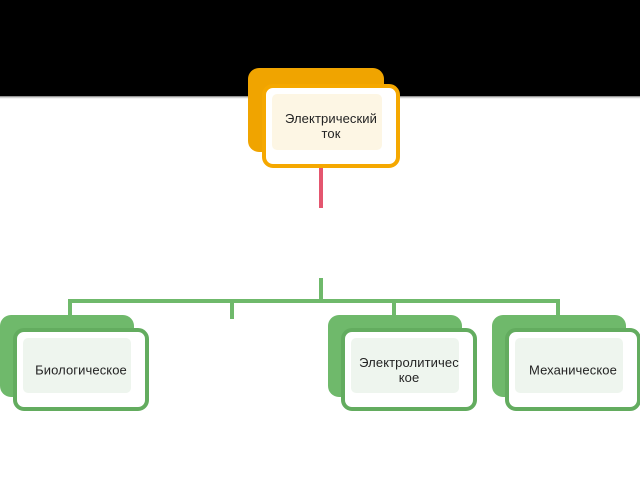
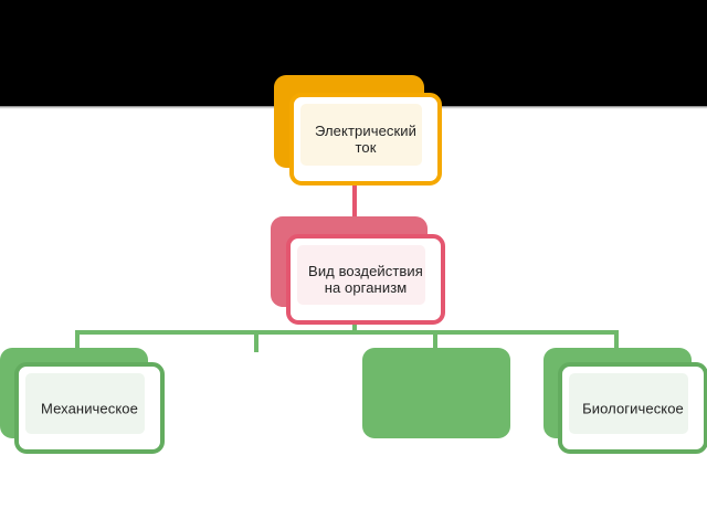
  Электрический ток
+ Вид воздействия на организм
- Биологическое
+ Механическое
- Электролитичес кое
- Механическое
+ Биологическое
